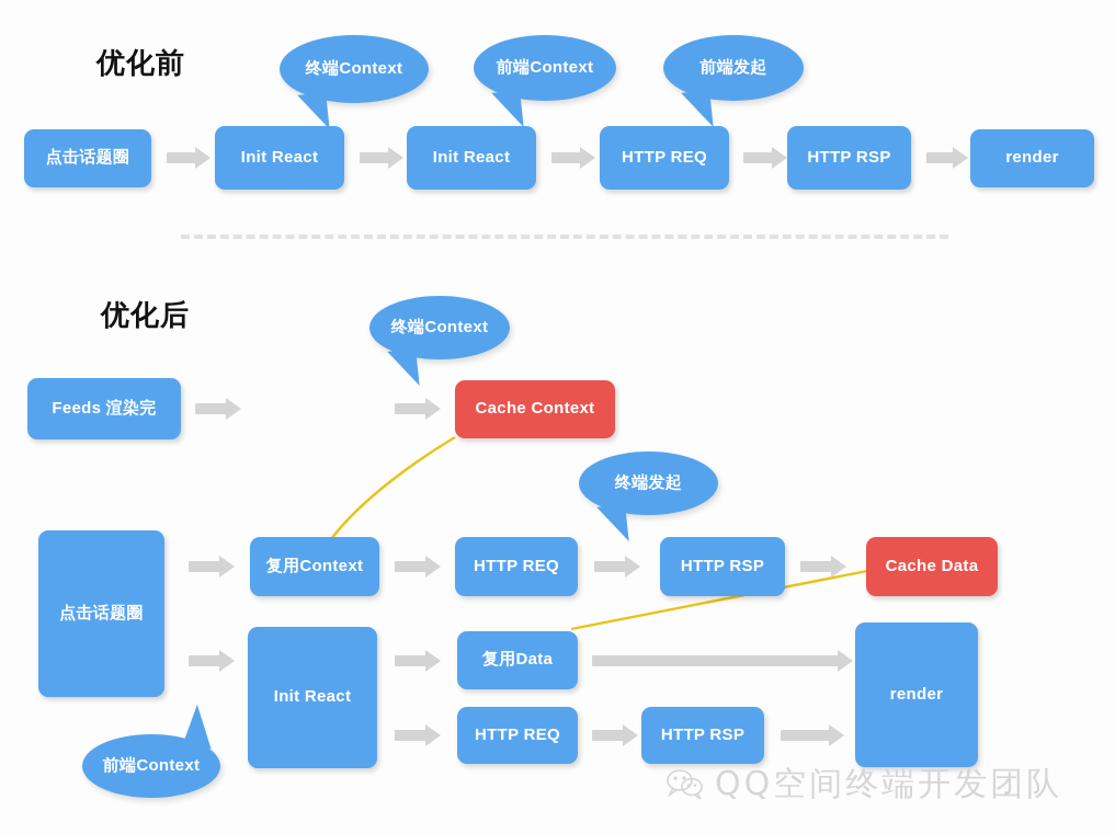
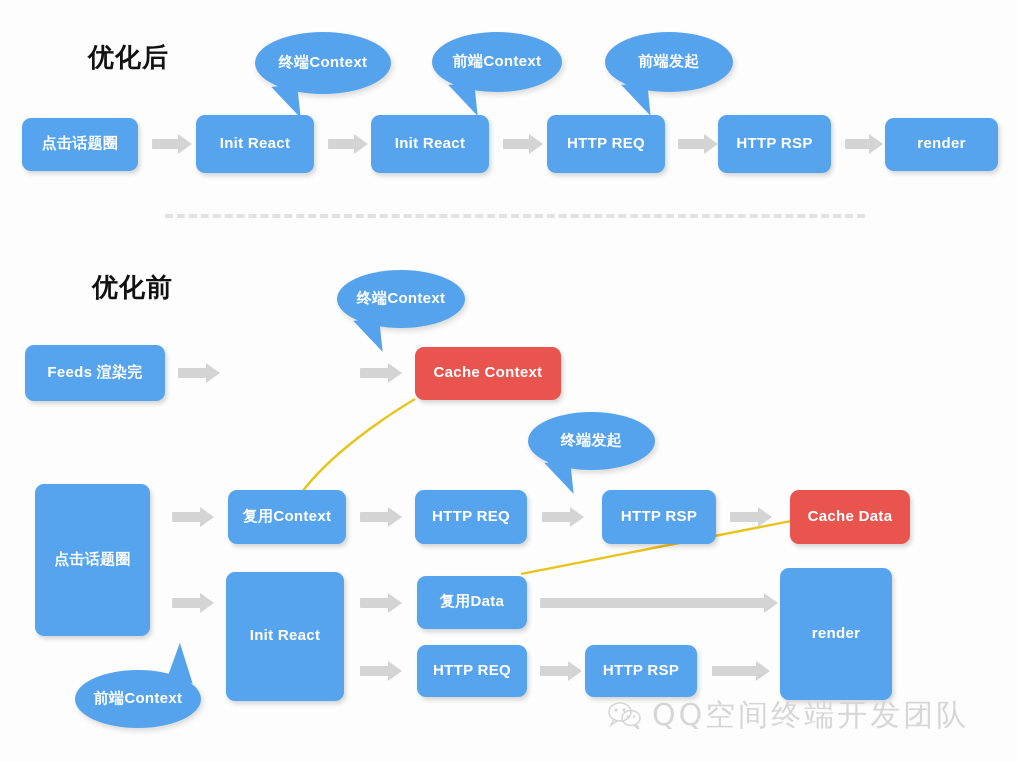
- 优化前
+ 优化后
  终端Context
  前端Context
  前端发起
  点击话题圈
  Init React
  Init React
  HTTP REQ
  HTTP RSP
  render
- 优化后
+ 优化前
  终端Context
  Feeds 渲染完
  Cache Context
  终端发起
  点击话题圈
  复用Context
  HTTP REQ
  HTTP RSP
  Cache Data
  Init React
  复用Data
  HTTP REQ
  HTTP RSP
  render
  前端Context
  QQ空间终端开发团队
